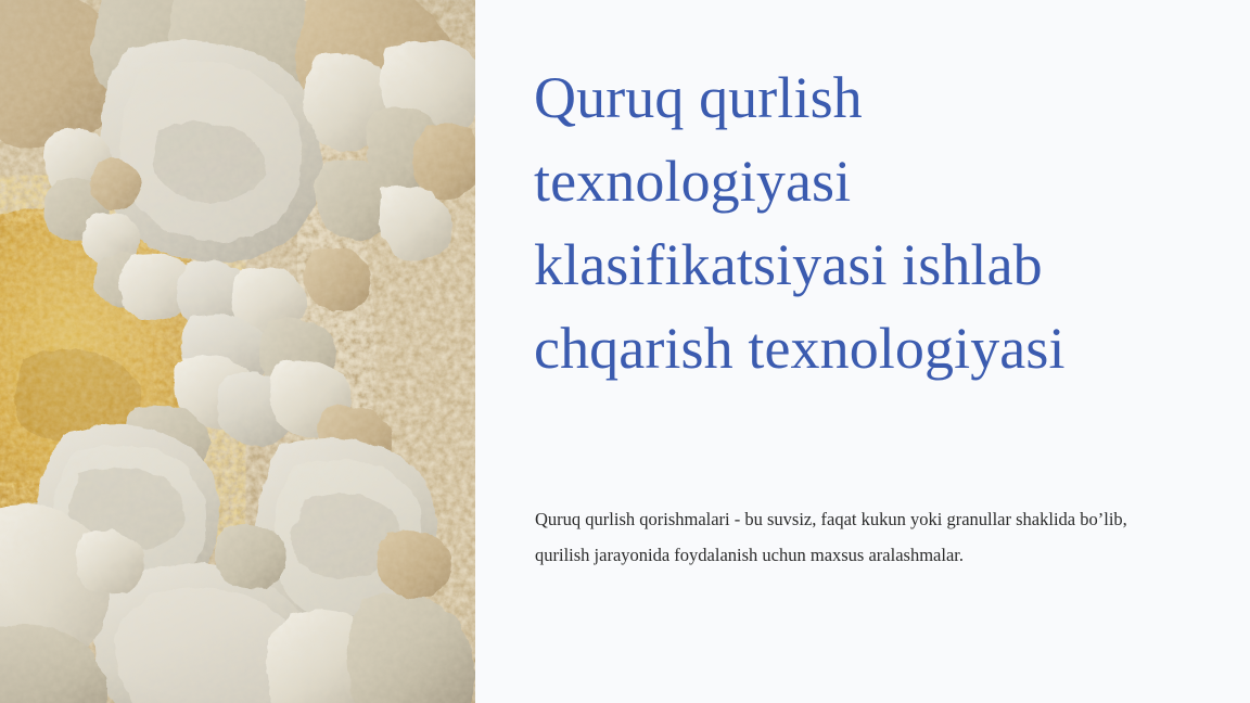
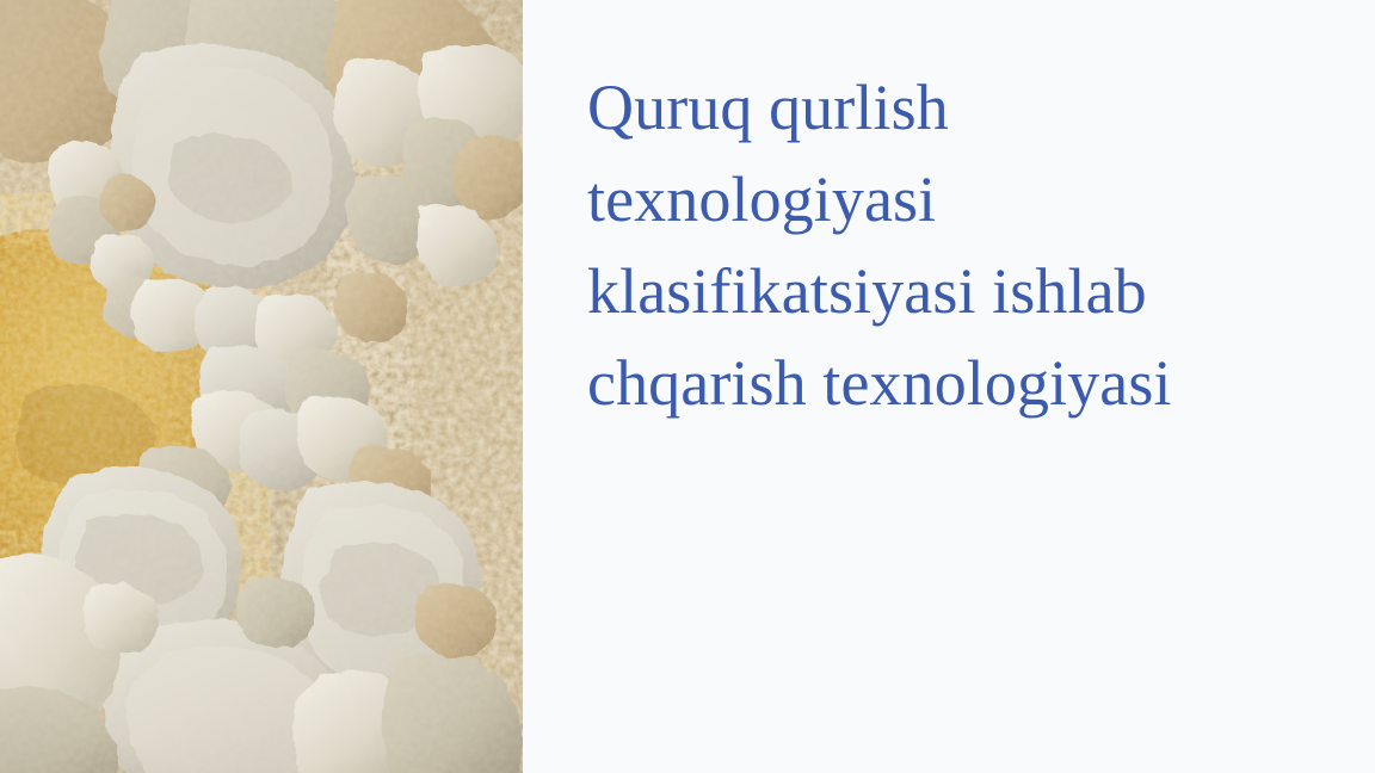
  Quruq qurlish texnologiyasi klasifikatsiyasi ishlab chqarish texnologiyasi
- Quruq qurlish qorishmalari - bu suvsiz, faqat kukun yoki granullar shaklida bo’lib, qurilish jarayonida foydalanish uchun maxsus aralashmalar.
